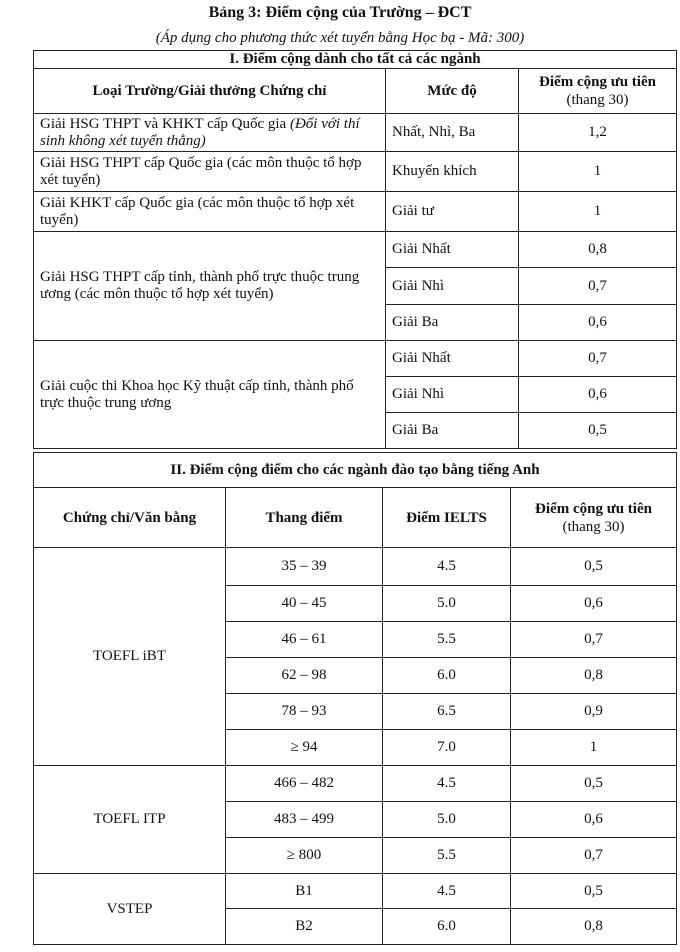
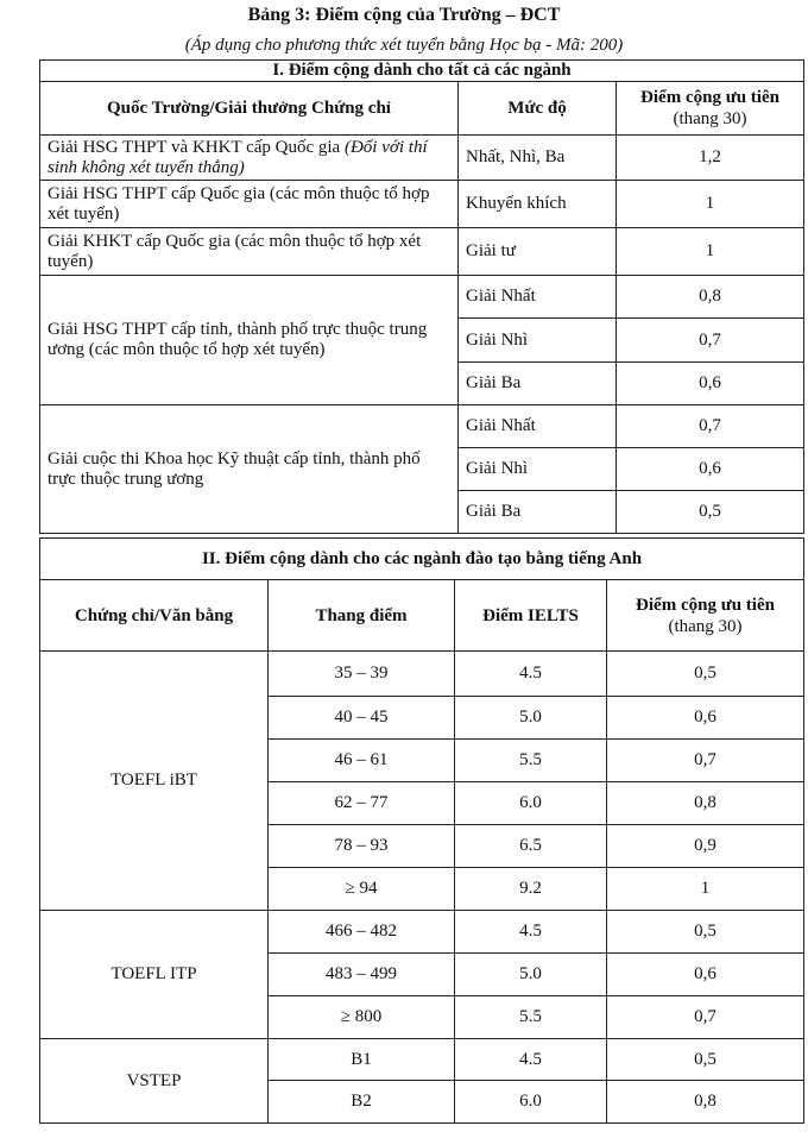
  Bảng 3: Điểm cộng của Trường – ĐCT
- (Áp dụng cho phương thức xét tuyển bằng Học bạ - Mã: 300)
+ (Áp dụng cho phương thức xét tuyển bằng Học bạ - Mã: 200)
  I. Điểm cộng dành cho tất cả các ngành
- Loại Trường/Giải thưởng Chứng chỉ	Mức độ	Điểm cộng ưu tiên (thang 30)
+ Quốc Trường/Giải thưởng Chứng chỉ	Mức độ	Điểm cộng ưu tiên (thang 30)
  Giải HSG THPT và KHKT cấp Quốc gia (Đối với thí sinh không xét tuyển thẳng)	Nhất, Nhì, Ba	1,2
  Giải HSG THPT cấp Quốc gia (các môn thuộc tổ hợp xét tuyển)	Khuyến khích	1
  Giải KHKT cấp Quốc gia (các môn thuộc tổ hợp xét tuyển)	Giải tư	1
  Giải HSG THPT cấp tỉnh, thành phố trực thuộc trung ương (các môn thuộc tổ hợp xét tuyển)	Giải Nhất	0,8
  Giải Nhì	0,7
  Giải Ba	0,6
  Giải cuộc thi Khoa học Kỹ thuật cấp tỉnh, thành phố trực thuộc trung ương	Giải Nhất	0,7
  Giải Nhì	0,6
  Giải Ba	0,5
- II. Điểm cộng điểm cho các ngành đào tạo bằng tiếng Anh
+ II. Điểm cộng dành cho các ngành đào tạo bằng tiếng Anh
  Chứng chỉ/Văn bằng	Thang điểm	Điểm IELTS	Điểm cộng ưu tiên (thang 30)
  TOEFL iBT	35 – 39	4.5	0,5
  40 – 45	5.0	0,6
  46 – 61	5.5	0,7
- 62 – 98	6.0	0,8
+ 62 – 77	6.0	0,8
  78 – 93	6.5	0,9
- ≥ 94	7.0	1
+ ≥ 94	9.2	1
  TOEFL ITP	466 – 482	4.5	0,5
  483 – 499	5.0	0,6
  ≥ 800	5.5	0,7
  VSTEP	B1	4.5	0,5
  B2	6.0	0,8
